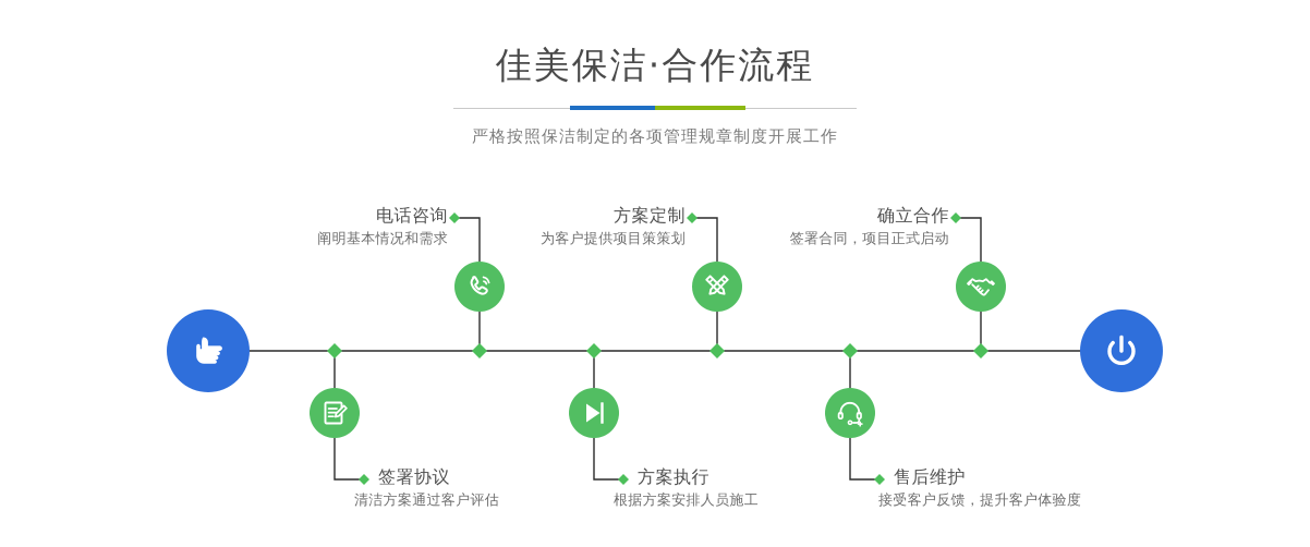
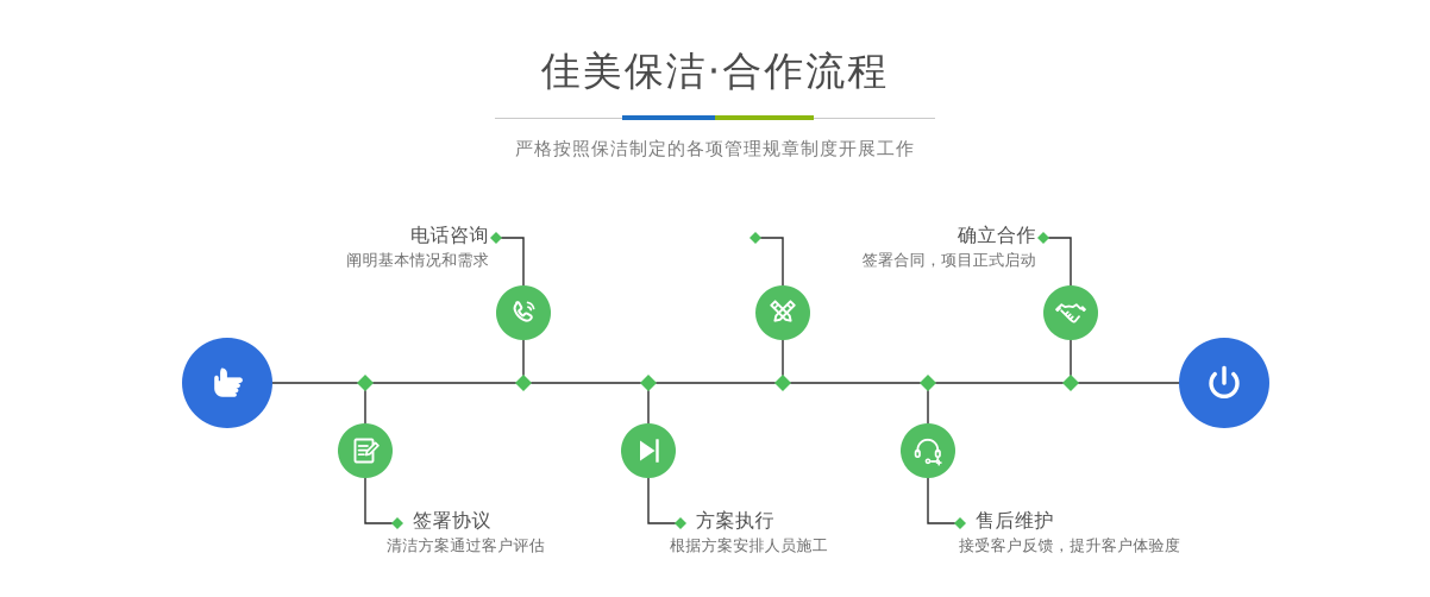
  佳美保洁·合作流程
  严格按照保洁制定的各项管理规章制度开展工作
  电话咨询
  阐明基本情况和需求
- 方案定制
- 为客户提供项目策策划
  确立合作
  签署合同，项目正式启动
  签署协议
  清洁方案通过客户评估
  方案执行
  根据方案安排人员施工
  售后维护
  接受客户反馈，提升客户体验度
